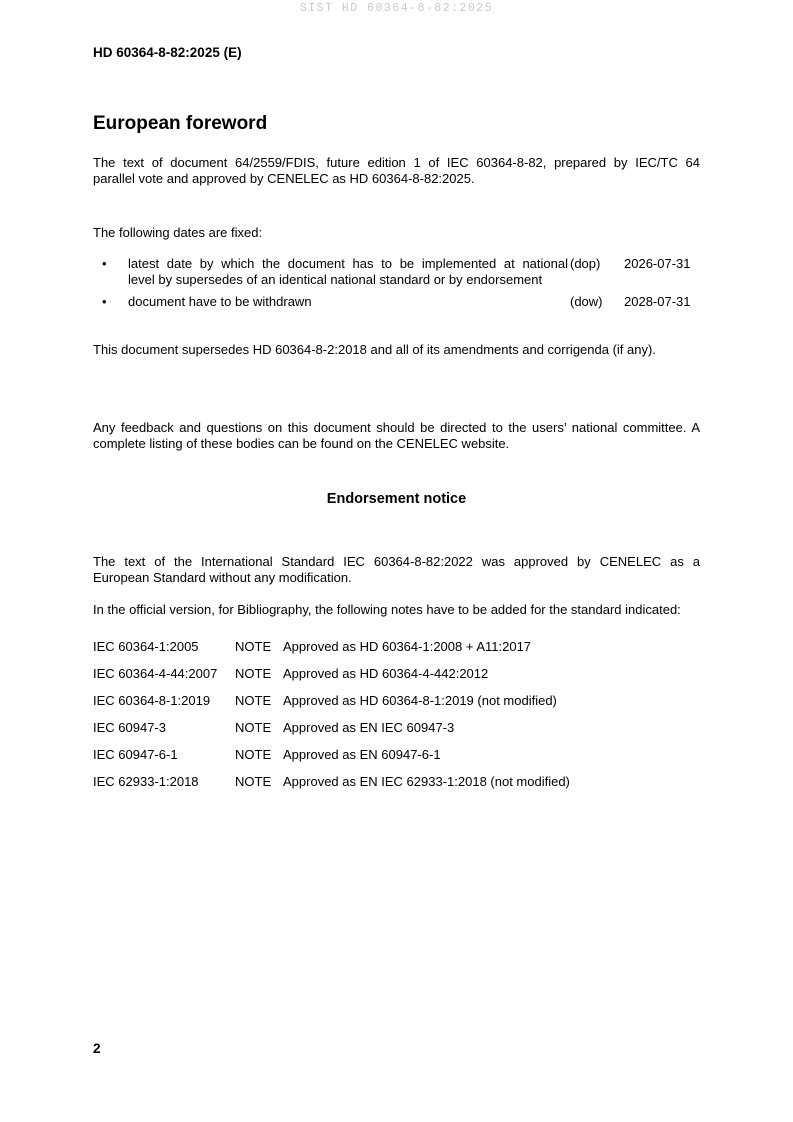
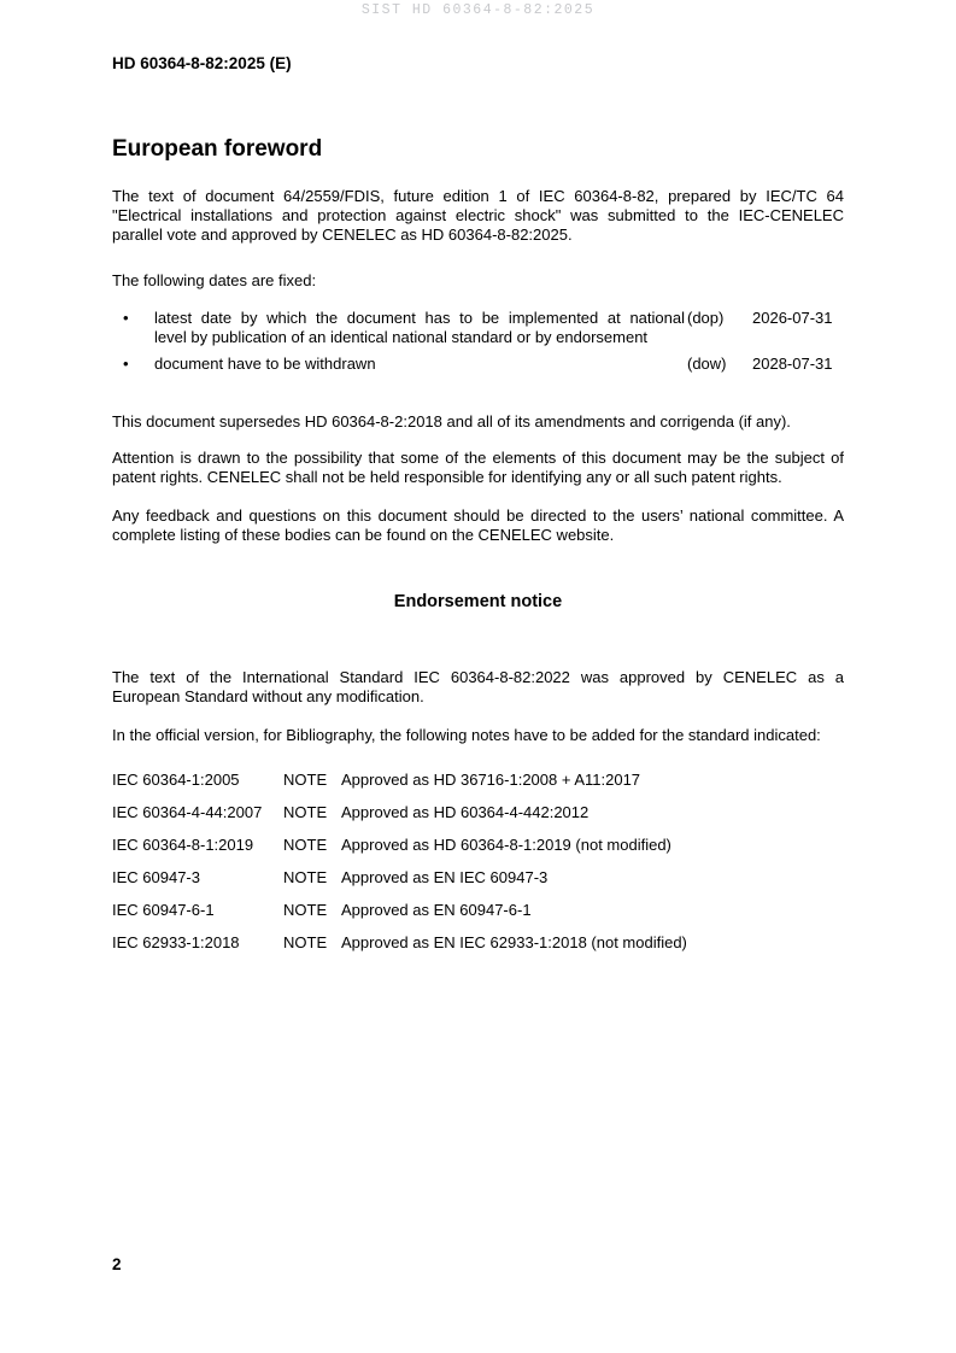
  SIST HD 60364-8-82:2025
  HD 60364-8-82:2025 (E)
  European foreword
  The text of document 64/2559/FDIS, future edition 1 of IEC 60364-8-82, prepared by IEC/TC 64
+ "Electrical installations and protection against electric shock" was submitted to the IEC-CENELEC
  parallel vote and approved by CENELEC as HD 60364-8-82:2025.
  The following dates are fixed:
  •
  latest date by which the document has to be implemented at national
- level by supersedes of an identical national standard or by endorsement
+ level by publication of an identical national standard or by endorsement
  (dop)
  2026-07-31
  •
  document have to be withdrawn
  (dow)
  2028-07-31
  This document supersedes HD 60364-8-2:2018 and all of its amendments and corrigenda (if any).
+ Attention is drawn to the possibility that some of the elements of this document may be the subject of
+ patent rights. CENELEC shall not be held responsible for identifying any or all such patent rights.
  Any feedback and questions on this document should be directed to the users’ national committee. A
  complete listing of these bodies can be found on the CENELEC website.
  Endorsement notice
  The text of the International Standard IEC 60364-8-82:2022 was approved by CENELEC as a
  European Standard without any modification.
  In the official version, for Bibliography, the following notes have to be added for the standard indicated:
  IEC 60364-1:2005
  NOTE
- Approved as HD 60364-1:2008 + A11:2017
+ Approved as HD 36716-1:2008 + A11:2017
  IEC 60364-4-44:2007
  NOTE
  Approved as HD 60364-4-442:2012
  IEC 60364-8-1:2019
  NOTE
  Approved as HD 60364-8-1:2019 (not modified)
  IEC 60947-3
  NOTE
  Approved as EN IEC 60947-3
  IEC 60947-6-1
  NOTE
  Approved as EN 60947-6-1
  IEC 62933-1:2018
  NOTE
  Approved as EN IEC 62933-1:2018 (not modified)
  2
